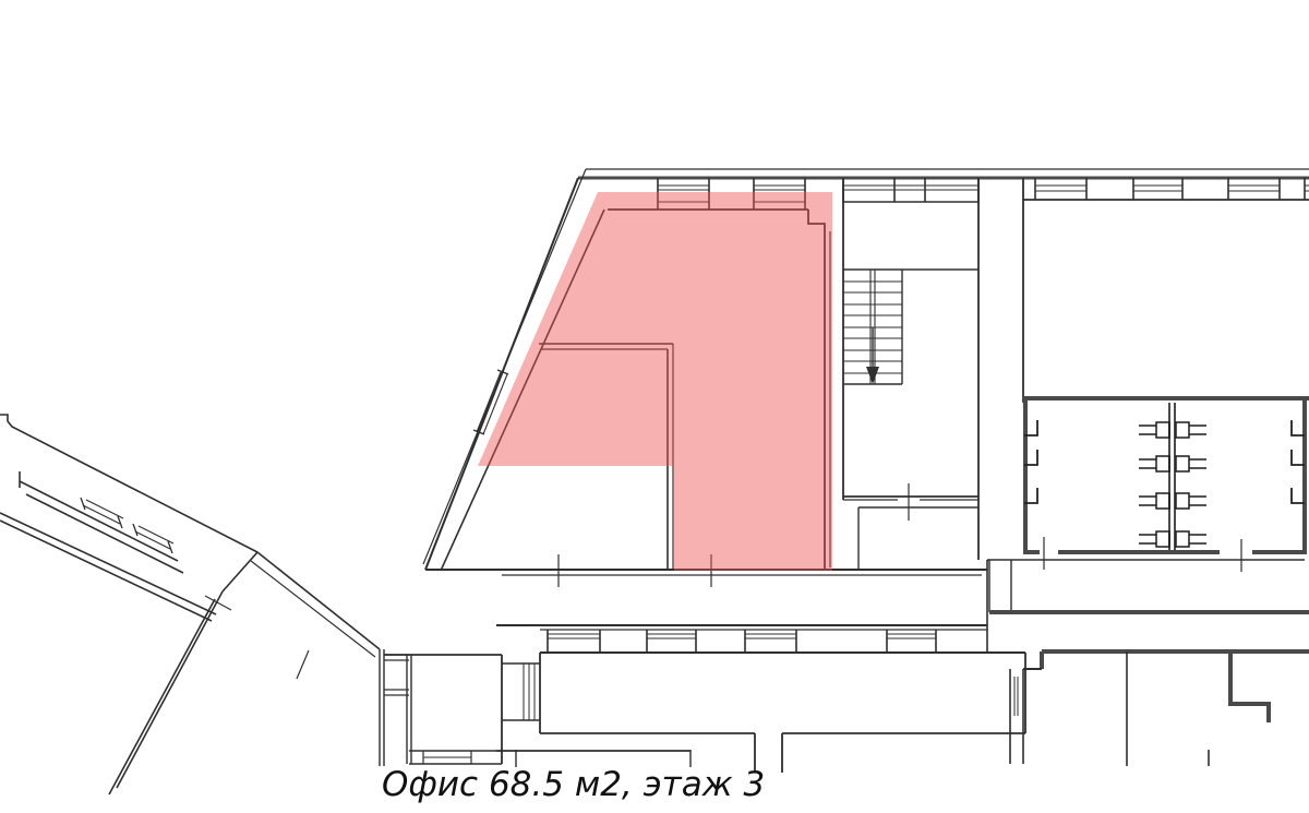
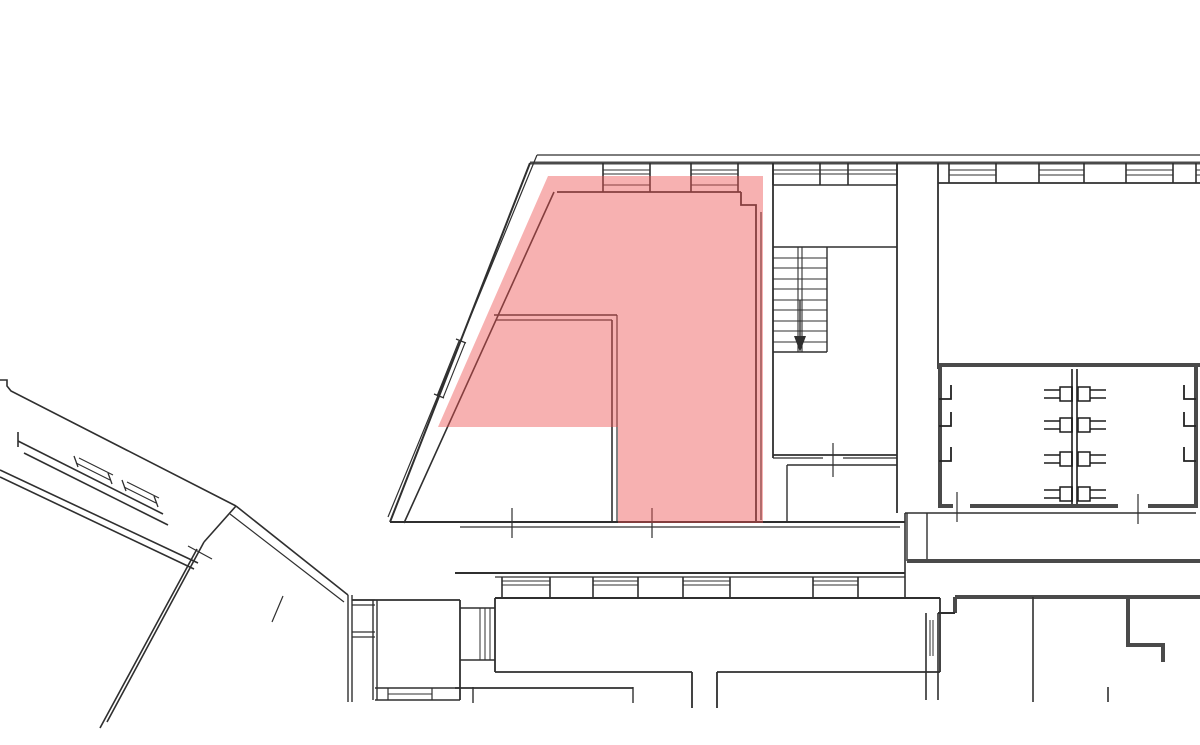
- Офис 68.5 м2, этаж 3
